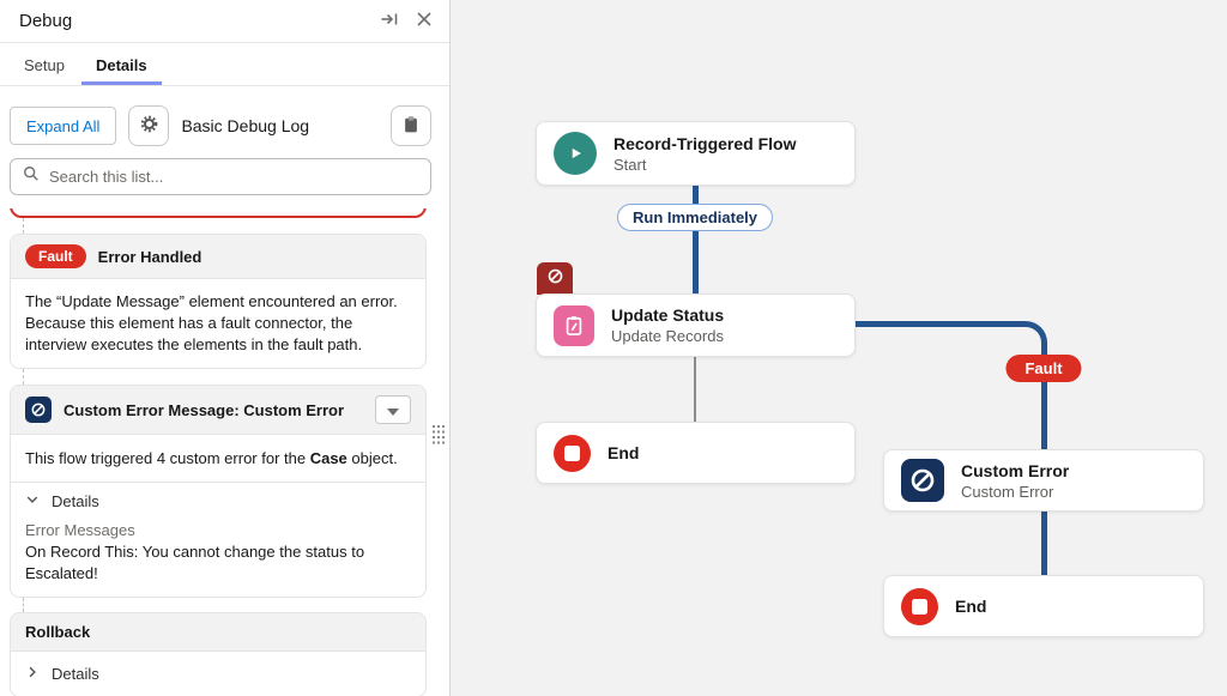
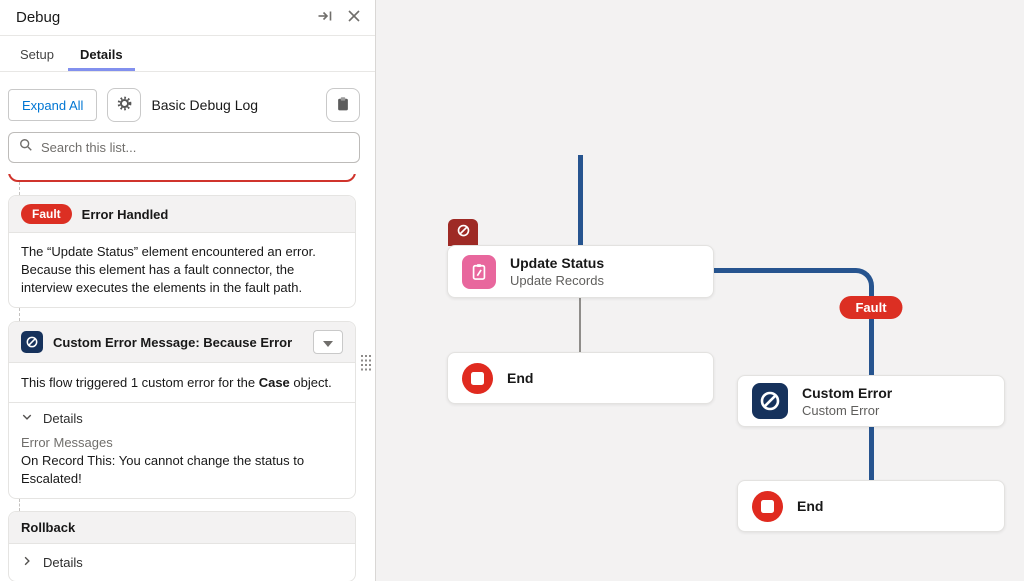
  Debug
  Setup
  Details
  Expand All
  Basic Debug Log
  Search this list...
  Fault
  Error Handled
- The “Update Message” element encountered an error. Because this element has a fault connector, the interview executes the elements in the fault path.
+ The “Update Status” element encountered an error. Because this element has a fault connector, the interview executes the elements in the fault path.
- Custom Error Message: Custom Error
+ Custom Error Message: Because Error
- This flow triggered 4 custom error for the Case object.
+ This flow triggered 1 custom error for the Case object.
  Details
  Error Messages
  On Record This: You cannot change the status to Escalated!
  Rollback
  Details
- Run Immediately
  Fault
- Record-Triggered Flow
- Start
  Update Status
  Update Records
  End
  Custom Error
  Custom Error
  End
